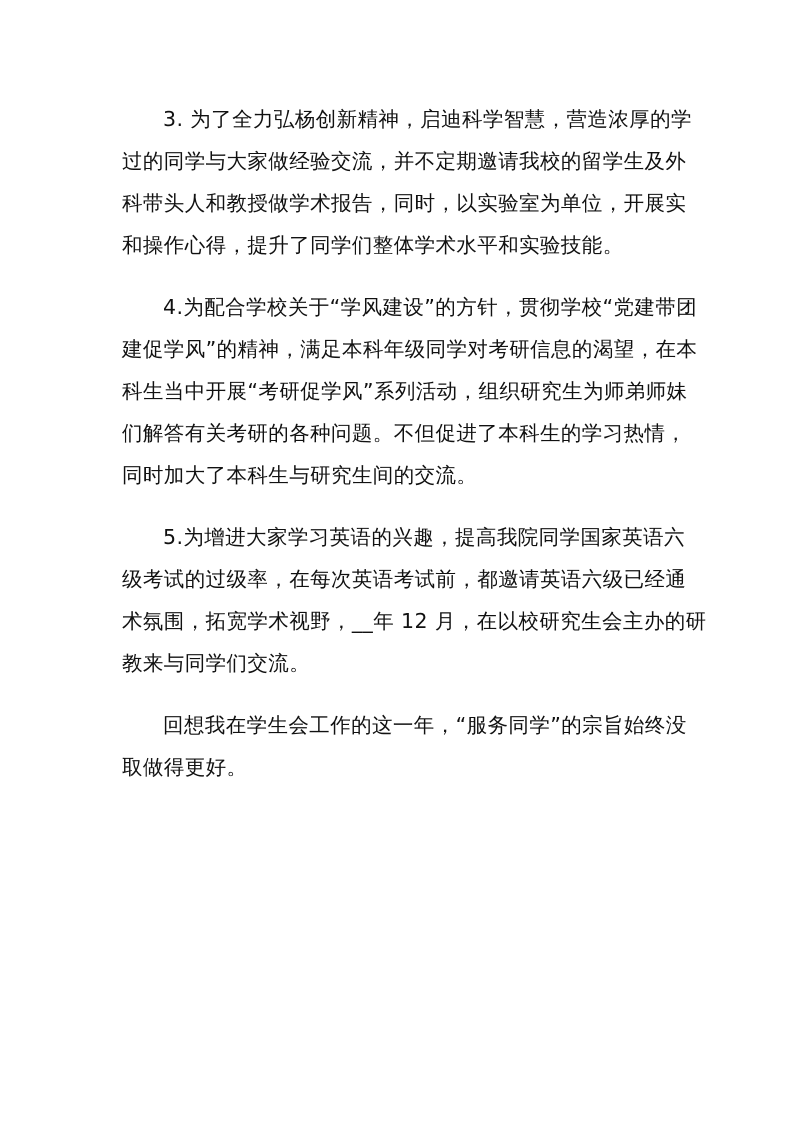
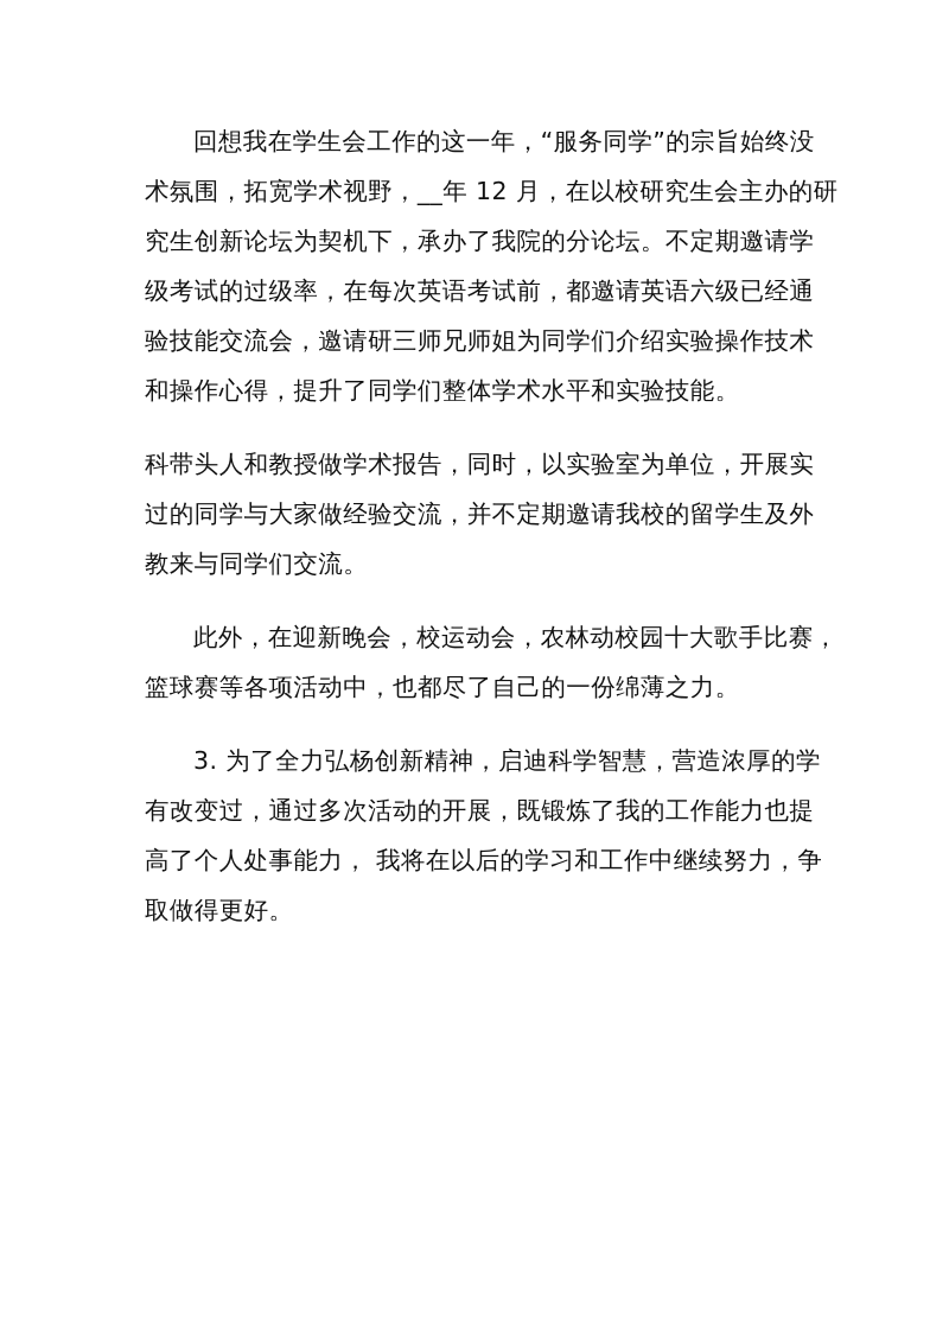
- 3. 为了全力弘杨创新精神，启迪科学智慧，营造浓厚的学
+ 回想我在学生会工作的这一年，“服务同学”的宗旨始终没
- 过的同学与大家做经验交流，并不定期邀请我校的留学生及外
+ 术氛围，拓宽学术视野，__年 12 月，在以校研究生会主办的研
+ 究生创新论坛为契机下，承办了我院的分论坛。不定期邀请学
- 科带头人和教授做学术报告，同时，以实验室为单位，开展实
+ 级考试的过级率，在每次英语考试前，都邀请英语六级已经通
+ 验技能交流会，邀请研三师兄师姐为同学们介绍实验操作技术
  和操作心得，提升了同学们整体学术水平和实验技能。
- 4.为配合学校关于“学风建设”的方针，贯彻学校“党建带团
- 建促学风”的精神，满足本科年级同学对考研信息的渴望，在本
- 科生当中开展“考研促学风”系列活动，组织研究生为师弟师妹
- 们解答有关考研的各种问题。不但促进了本科生的学习热情，
- 同时加大了本科生与研究生间的交流。
- 5.为增进大家学习英语的兴趣，提高我院同学国家英语六
- 级考试的过级率，在每次英语考试前，都邀请英语六级已经通
+ 科带头人和教授做学术报告，同时，以实验室为单位，开展实
- 术氛围，拓宽学术视野，__年 12 月，在以校研究生会主办的研
+ 过的同学与大家做经验交流，并不定期邀请我校的留学生及外
  教来与同学们交流。
+ 此外，在迎新晚会，校运动会，农林动校园十大歌手比赛，
+ 篮球赛等各项活动中，也都尽了自己的一份绵薄之力。
- 回想我在学生会工作的这一年，“服务同学”的宗旨始终没
+ 3. 为了全力弘杨创新精神，启迪科学智慧，营造浓厚的学
+ 有改变过，通过多次活动的开展，既锻炼了我的工作能力也提
+ 高了个人处事能力， 我将在以后的学习和工作中继续努力，争
  取做得更好。
